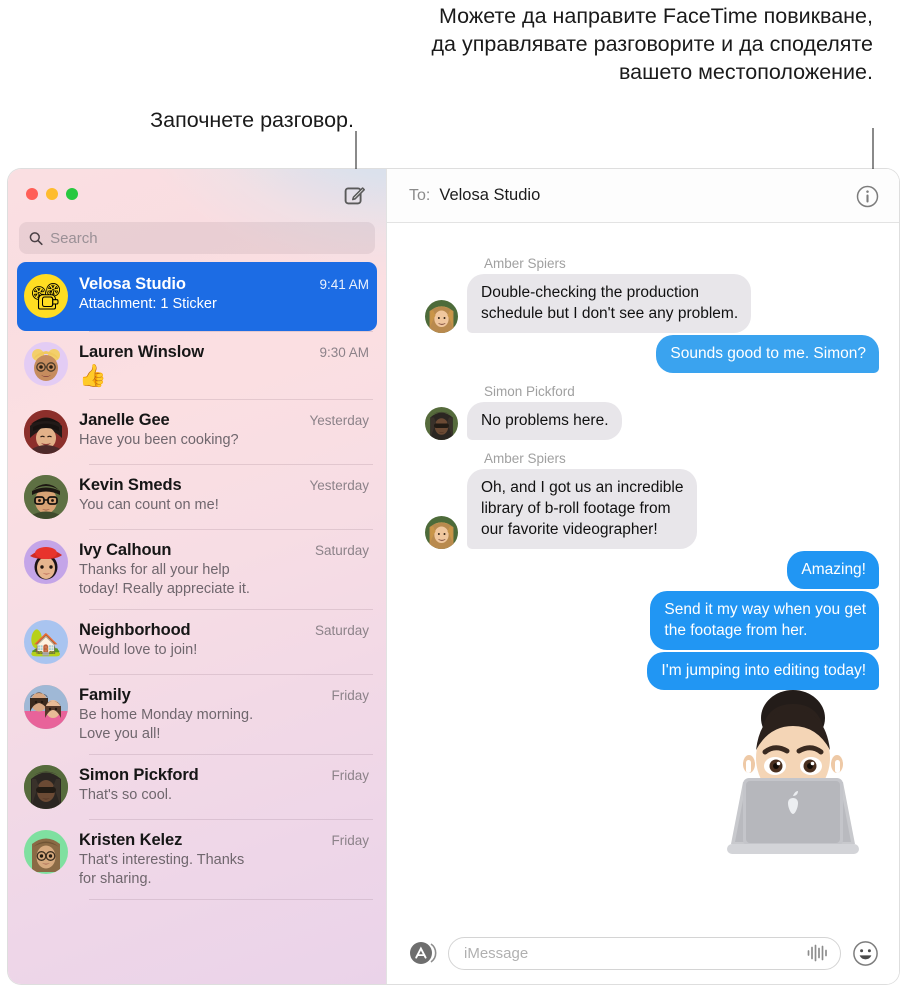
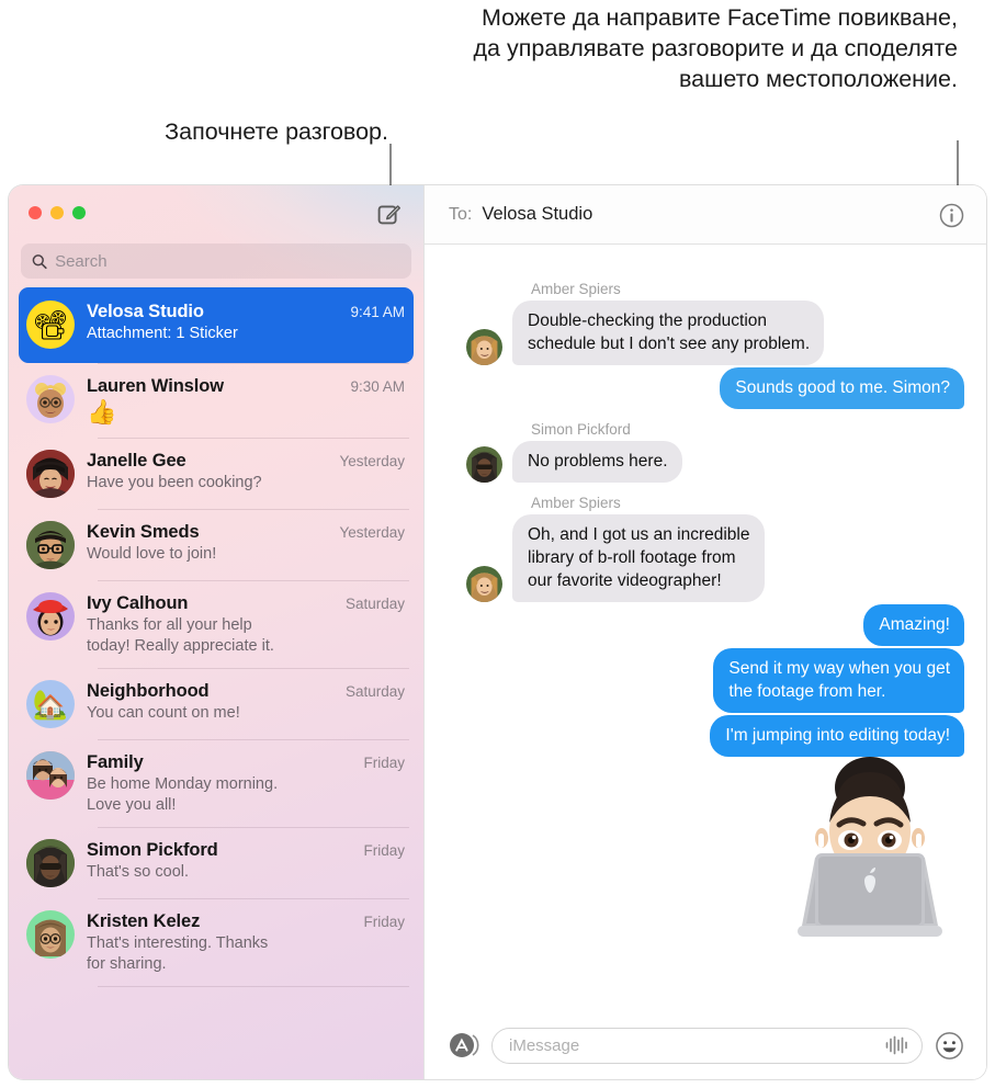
  Започнете разговор.
  Можете да направите FaceTime повикване, да управлявате разговорите и да споделяте вашето местоположение.
  Search
  📽
  Velosa Studio
  9:41 AM
  Attachment: 1 Sticker
  Lauren Winslow
  9:30 AM
  👍
  Janelle Gee
  Yesterday
  Have you been cooking?
  Kevin Smeds
  Yesterday
- You can count on me!
+ Would love to join!
  Ivy Calhoun
  Saturday
  Thanks for all your help
  today! Really appreciate it.
  🏡
  Neighborhood
  Saturday
- Would love to join!
+ You can count on me!
  Family
  Friday
  Be home Monday morning.
  Love you all!
  Simon Pickford
  Friday
  That's so cool.
  Kristen Kelez
  Friday
  That's interesting. Thanks
  for sharing.
  To:
  Velosa Studio
  Amber Spiers
  Double-checking the production
  schedule but I don't see any problem.
  Sounds good to me. Simon?
  Simon Pickford
  No problems here.
  Amber Spiers
  Oh, and I got us an incredible
  library of b-roll footage from
  our favorite videographer!
  Amazing!
  Send it my way when you get
  the footage from her.
  I'm jumping into editing today!
  iMessage
